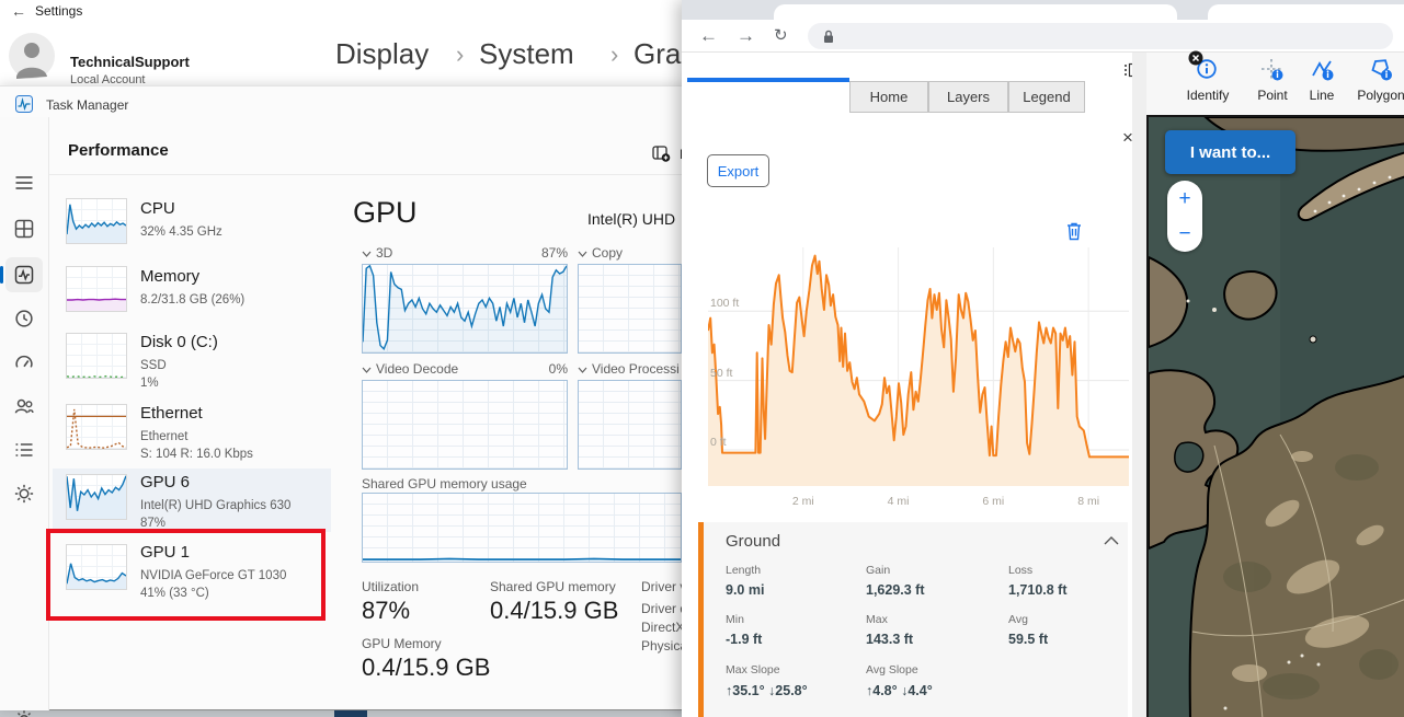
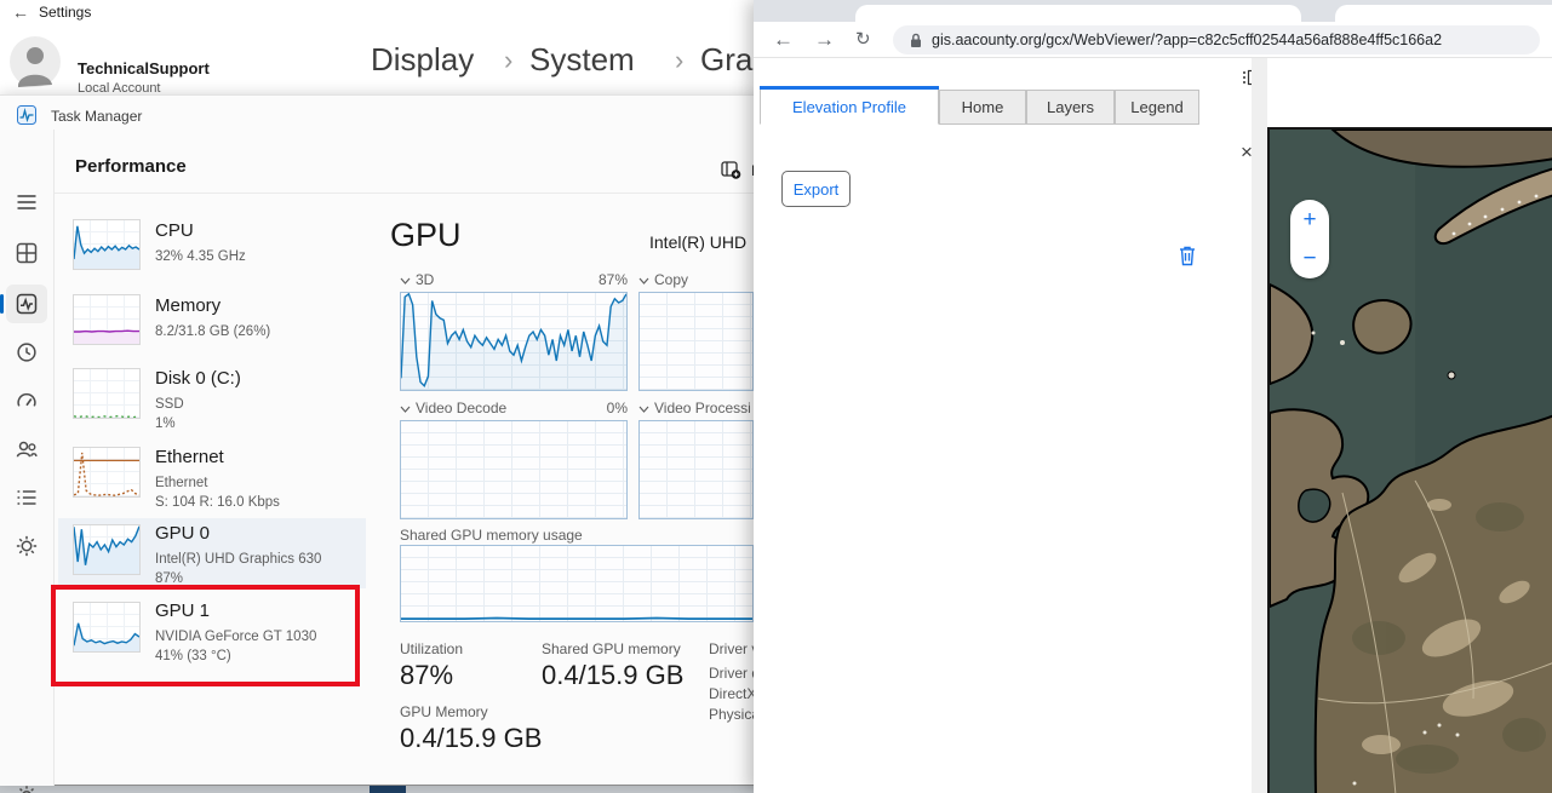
  ←
  Settings
  TechnicalSupport
  Local Account
  Display
  ›
  System
  ›
  Gra
  Task Manager
  Performance
  CPU
  32% 4.35 GHz
  Memory
  8.2/31.8 GB (26%)
  Disk 0 (C:)
  SSD
  1%
  Ethernet
  Ethernet
  S: 104 R: 16.0 Kbps
- GPU 6
+ GPU 0
  Intel(R) UHD Graphics 630
  87%
  GPU 1
  NVIDIA GeForce GT 1030
  41% (33 °C)
  GPU
  Intel(R) UHD
  3D
  87%
  Copy
  Video Decode
  0%
  Video Processi
  Shared GPU memory usage
  Utilization
  87%
  Shared GPU memory
  0.4/15.9 GB
  GPU Memory
  0.4/15.9 GB
  Driver
  Driver
  DirectX
  Physic
  ←
  →
  ↻
+ gis.aacounty.org/gcx/WebViewer/?app=c82c5cff02544a56af888e4ff5c166a2
+ Elevation Profile
  Home
  Layers
  Legend
  ×
  Export
- 0 ft
- 50 ft
- 100 ft
- 2 mi
- 4 mi
- 6 mi
- 8 mi
- Ground
- Length
- 9.0 mi
- Gain
- 1,629.3 ft
- Loss
- 1,710.8 ft
- Min
- -1.9 ft
- Max
- 143.3 ft
- Avg
- 59.5 ft
- Max Slope
- ↑35.1° ↓25.8°
- Avg Slope
- ↑4.8° ↓4.4°
- Identify
- Point
- Line
- Polygon
- I want to...
  +
  −
